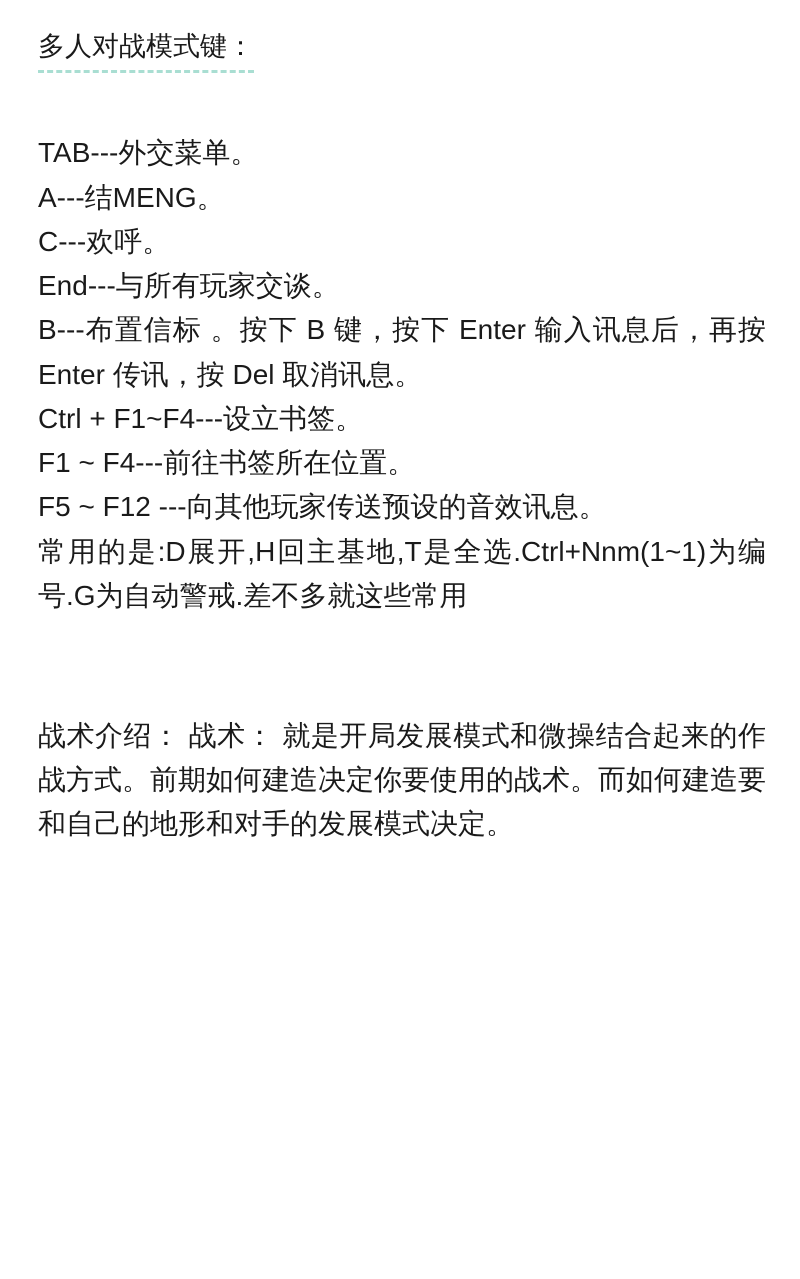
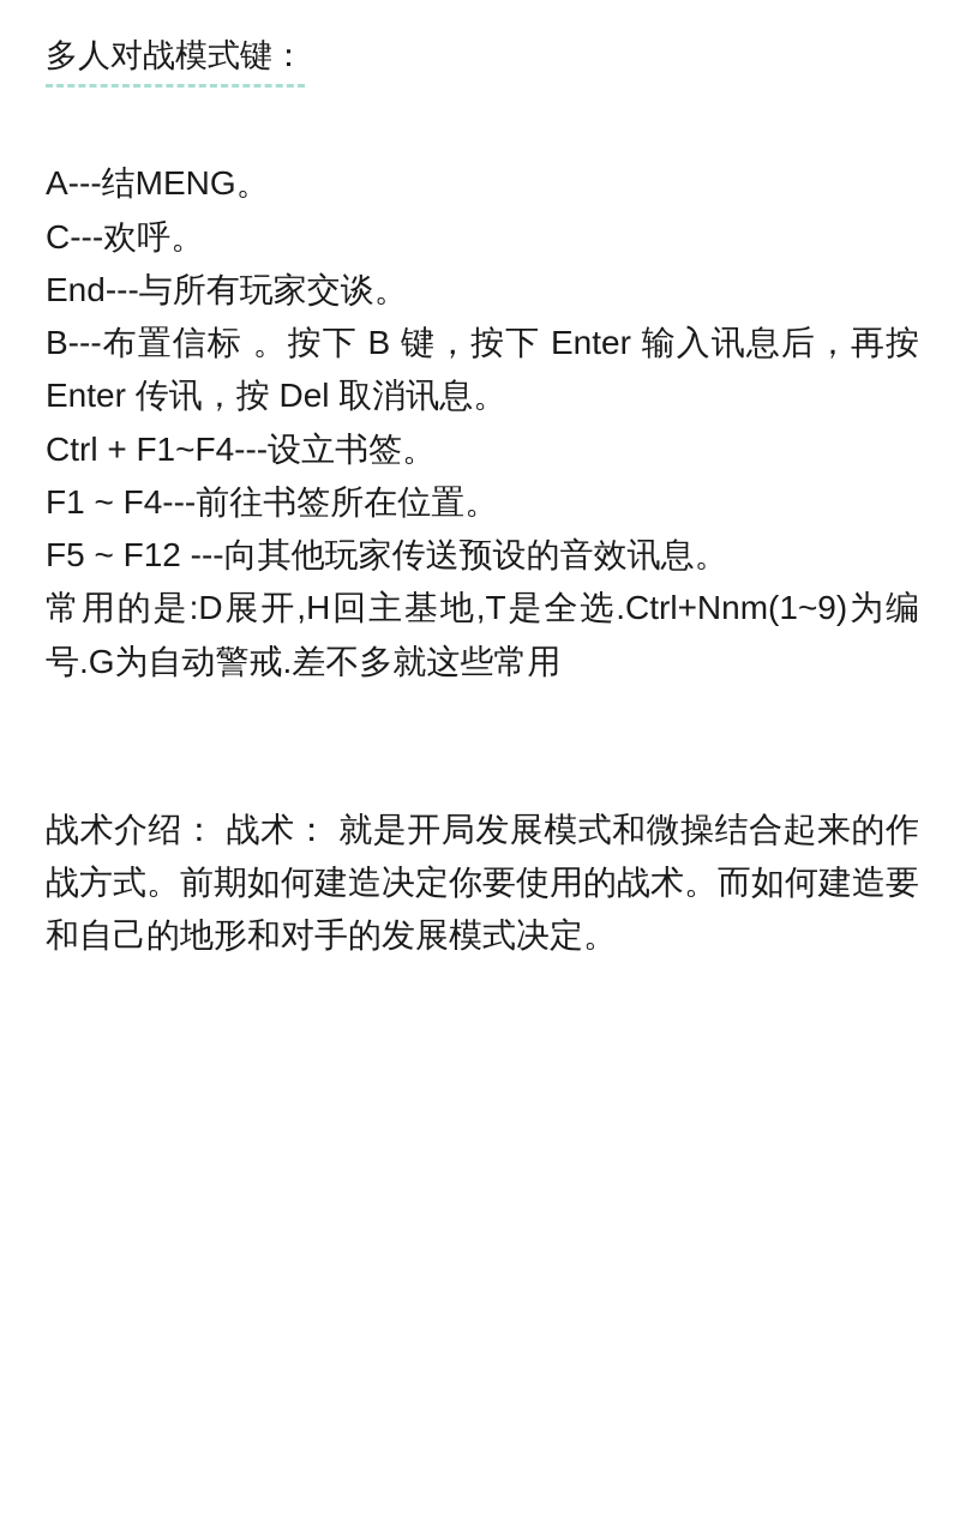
  多人对战模式键：
- TAB---外交菜单。
  A---结MENG。
  C---欢呼。
  End---与所有玩家交谈。
  B---布置信标 。按下 B 键，按下 Enter 输入讯息后，再按 Enter 传讯，按 Del 取消讯息。
  Ctrl + F1~F4---设立书签。
  F1 ~ F4---前往书签所在位置。
  F5 ~ F12 ---向其他玩家传送预设的音效讯息。
- 常用的是:D展开,H回主基地,T是全选.Ctrl+Nnm(1~1)为编号.G为自动警戒.差不多就这些常用
+ 常用的是:D展开,H回主基地,T是全选.Ctrl+Nnm(1~9)为编号.G为自动警戒.差不多就这些常用
  战术介绍： 战术： 就是开局发展模式和微操结合起来的作战方式。前期如何建造决定你要使用的战术。而如何建造要和自己的地形和对手的发展模式决定。
